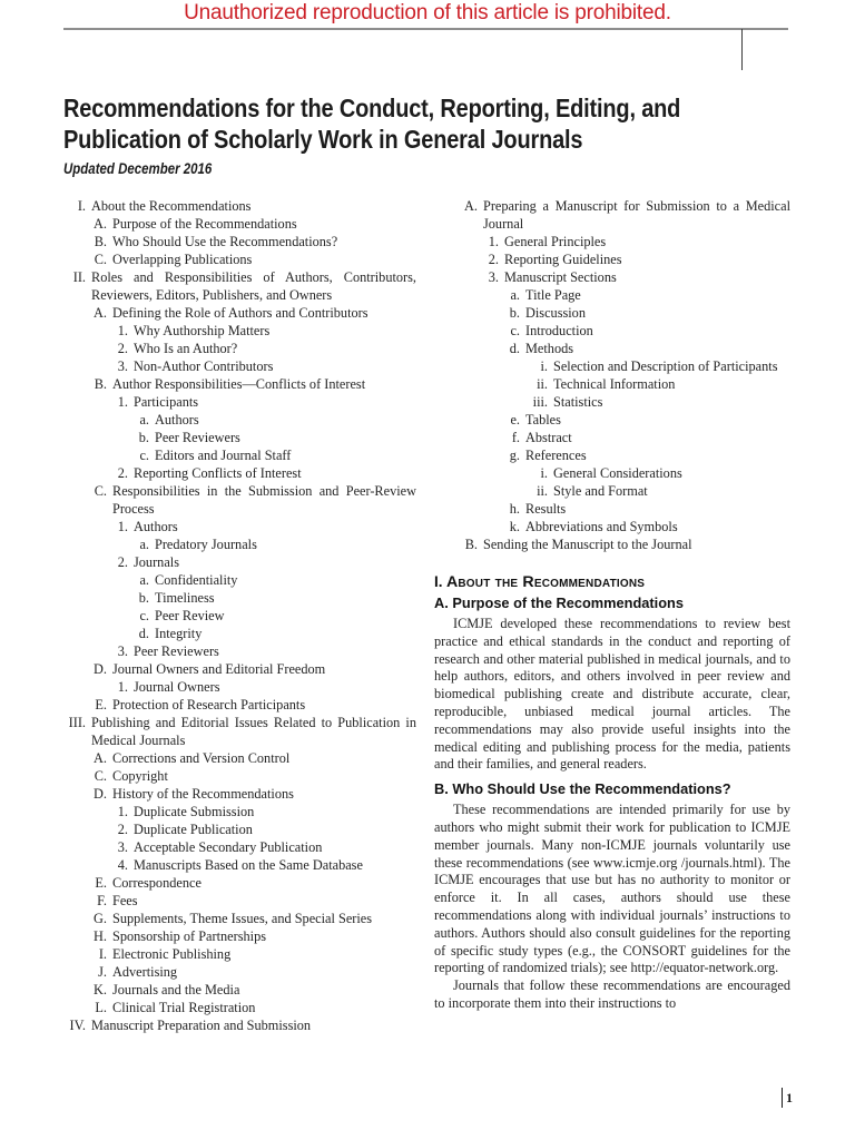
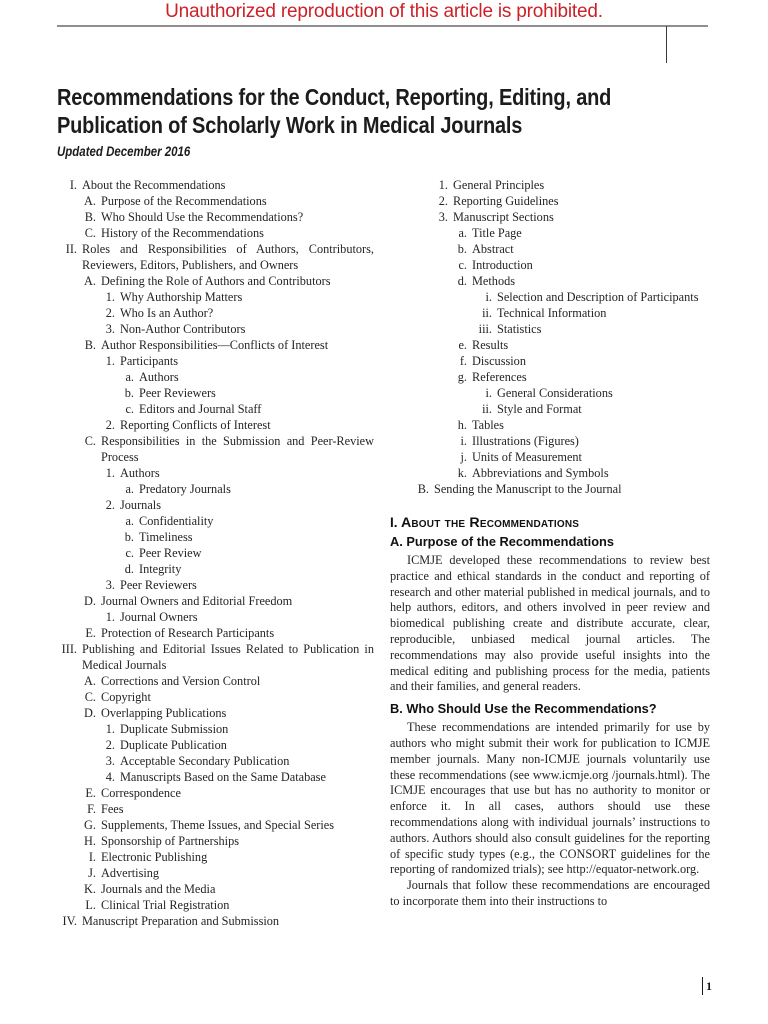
  Unauthorized reproduction of this article is prohibited.
- Recommendations for the Conduct, Reporting, Editing, and Publication of Scholarly Work in General Journals
+ Recommendations for the Conduct, Reporting, Editing, and Publication of Scholarly Work in Medical Journals
  Updated December 2016
  I. About the Recommendations
  A. Purpose of the Recommendations
  B. Who Should Use the Recommendations?
- C. Overlapping Publications
+ C. History of the Recommendations
  II. Roles and Responsibilities of Authors, Contributors, Reviewers, Editors, Publishers, and Owners
  A. Defining the Role of Authors and Contributors
  1. Why Authorship Matters
  2. Who Is an Author?
  3. Non-Author Contributors
  B. Author Responsibilities—Conflicts of Interest
  1. Participants
  a. Authors
  b. Peer Reviewers
  c. Editors and Journal Staff
  2. Reporting Conflicts of Interest
  C. Responsibilities in the Submission and Peer-Review Process
  1. Authors
  a. Predatory Journals
  2. Journals
  a. Confidentiality
  b. Timeliness
  c. Peer Review
  d. Integrity
  3. Peer Reviewers
  D. Journal Owners and Editorial Freedom
  1. Journal Owners
  E. Protection of Research Participants
  III. Publishing and Editorial Issues Related to Publication in Medical Journals
  A. Corrections and Version Control
  C. Copyright
- D. History of the Recommendations
+ D. Overlapping Publications
  1. Duplicate Submission
  2. Duplicate Publication
  3. Acceptable Secondary Publication
  4. Manuscripts Based on the Same Database
  E. Correspondence
  F. Fees
  G. Supplements, Theme Issues, and Special Series
  H. Sponsorship of Partnerships
  I. Electronic Publishing
  J. Advertising
  K. Journals and the Media
  L. Clinical Trial Registration
  IV. Manuscript Preparation and Submission
- A. Preparing a Manuscript for Submission to a Medical Journal
  1. General Principles
  2. Reporting Guidelines
  3. Manuscript Sections
  a. Title Page
- b. Discussion
+ b. Abstract
  c. Introduction
  d. Methods
  i. Selection and Description of Participants
  ii. Technical Information
  iii. Statistics
- e. Tables
+ e. Results
- f. Abstract
+ f. Discussion
  g. References
  i. General Considerations
  ii. Style and Format
- h. Results
+ h. Tables
+ i. Illustrations (Figures)
+ j. Units of Measurement
  k. Abbreviations and Symbols
  B. Sending the Manuscript to the Journal
  I. About the Recommendations
  A. Purpose of the Recommendations
  ICMJE developed these recommendations to review best practice and ethical standards in the conduct and reporting of research and other material published in medical journals, and to help authors, editors, and others involved in peer review and biomedical publishing create and distribute accurate, clear, reproducible, unbiased medical journal articles. The recommendations may also provide useful insights into the medical editing and publishing process for the media, patients and their families, and general readers.
  B. Who Should Use the Recommendations?
  These recommendations are intended primarily for use by authors who might submit their work for publication to ICMJE member journals. Many non-ICMJE journals voluntarily use these recommendations (see www.icmje.org /journals.html). The ICMJE encourages that use but has no authority to monitor or enforce it. In all cases, authors should use these recommendations along with individual journals’ instructions to authors. Authors should also consult guidelines for the reporting of specific study types (e.g., the CONSORT guidelines for the reporting of randomized trials); see http://equator-network.org.
  Journals that follow these recommendations are encouraged to incorporate them into their instructions to
  1
